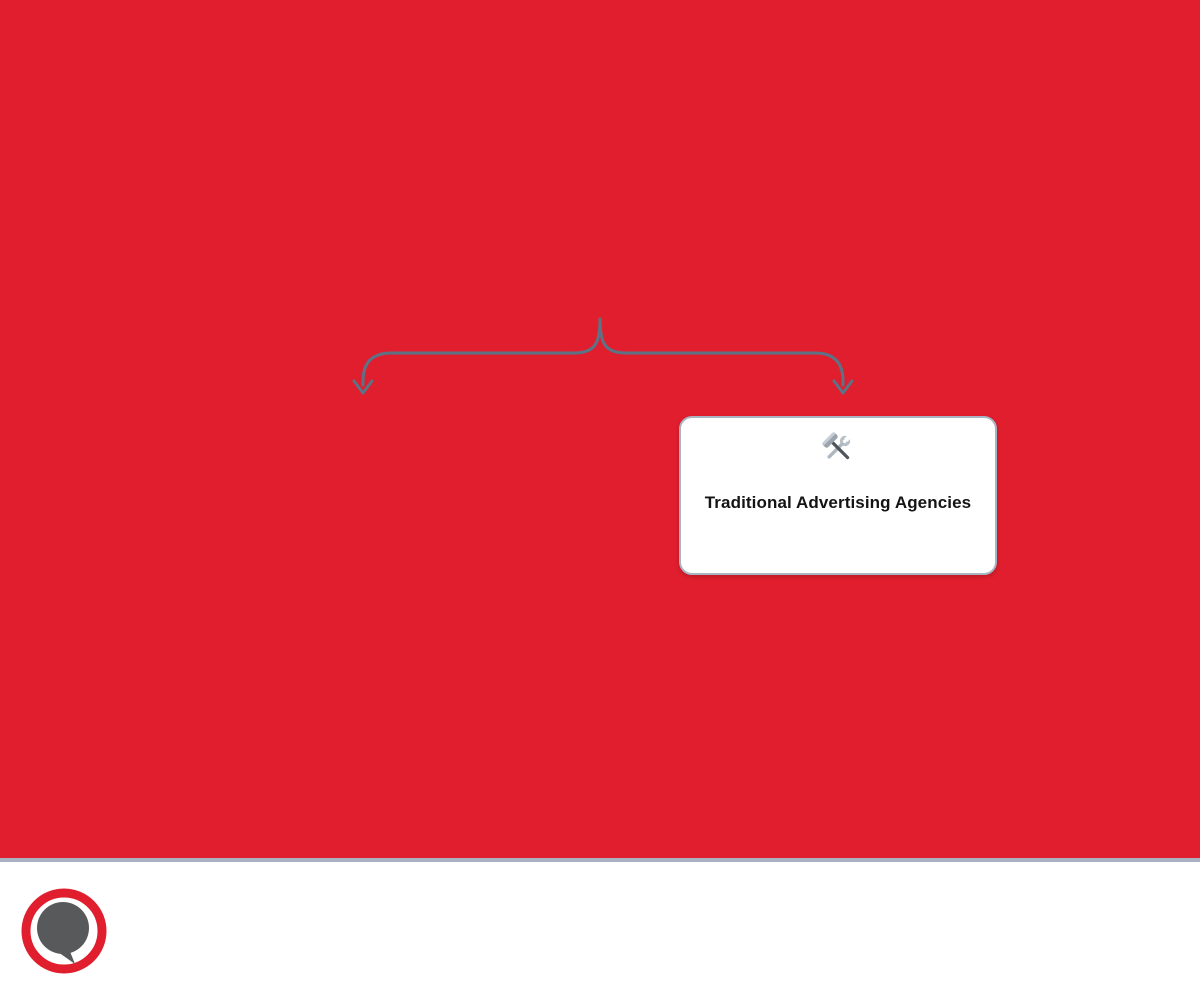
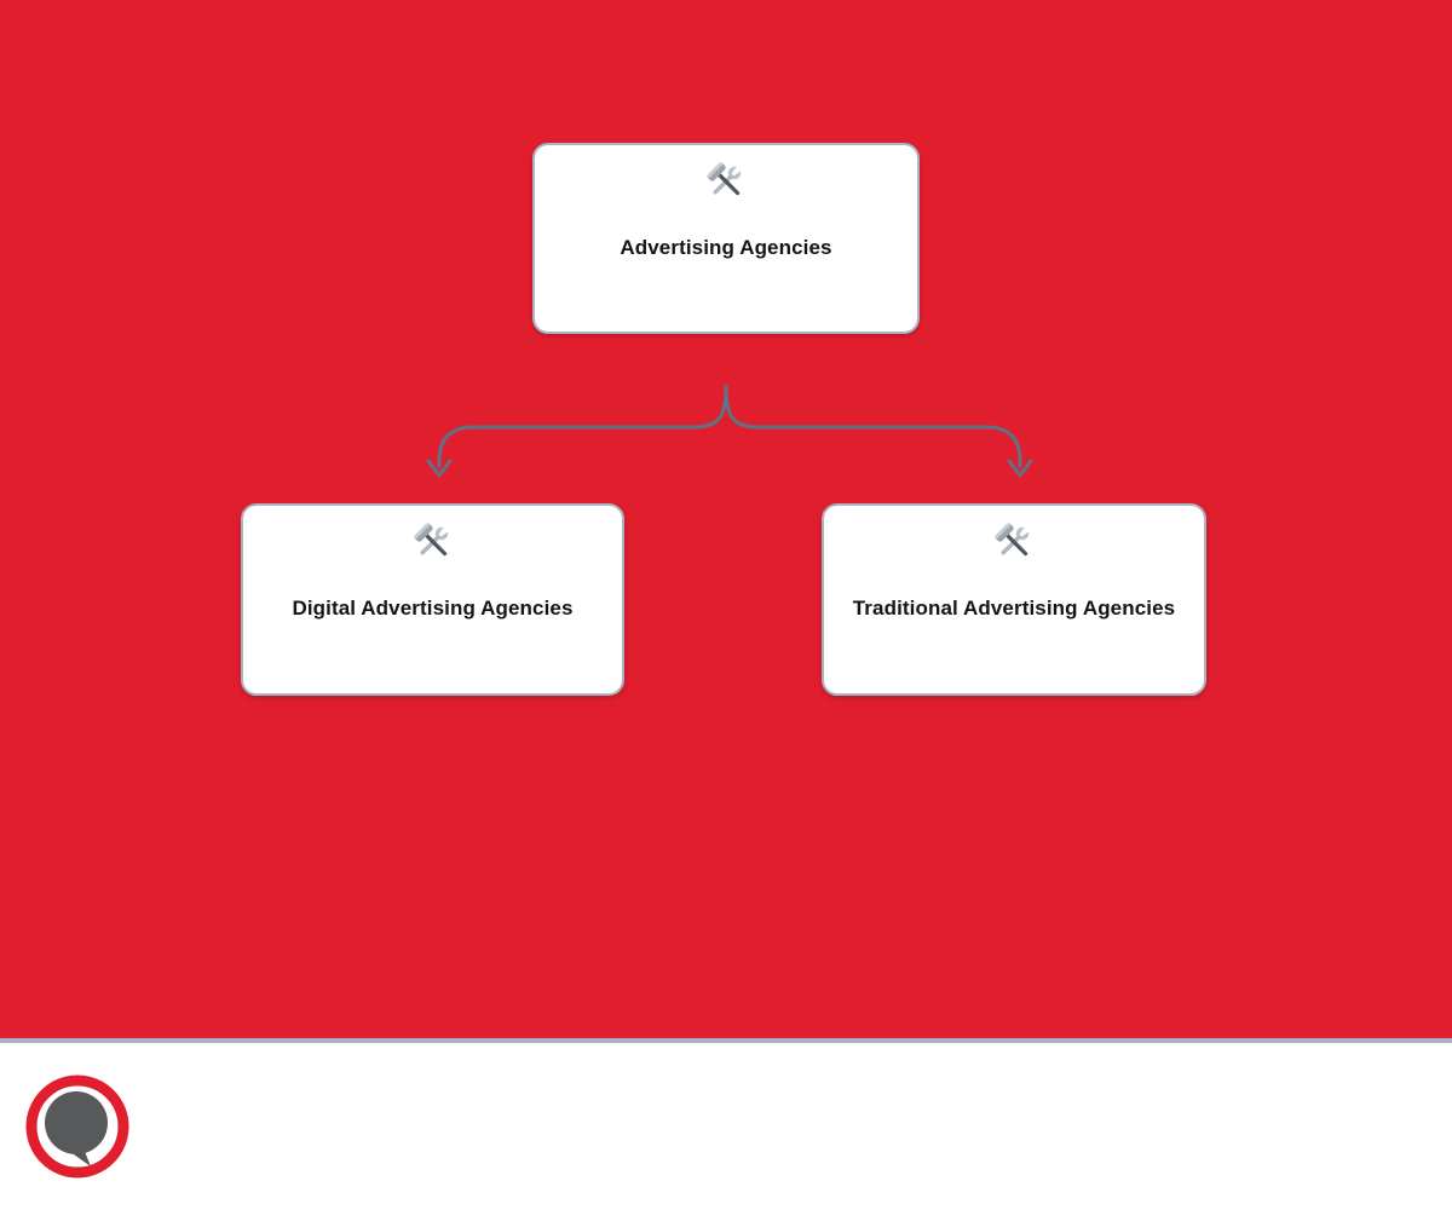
+ Advertising Agencies
+ Digital Advertising Agencies
  Traditional Advertising Agencies
